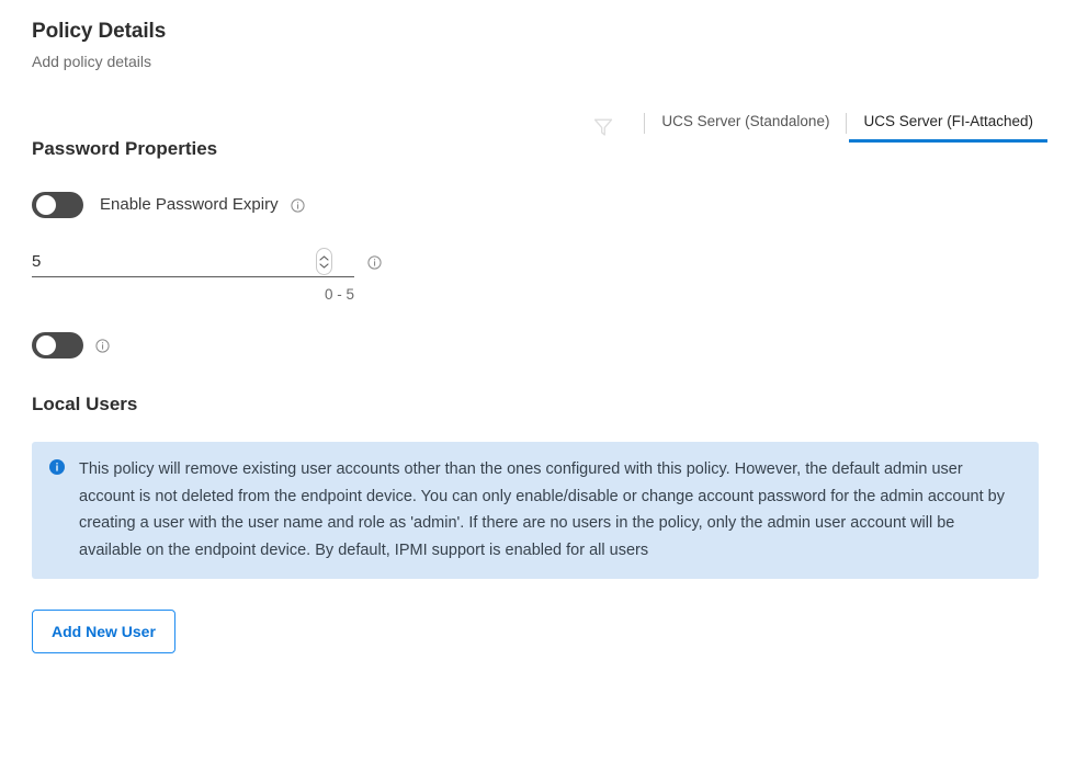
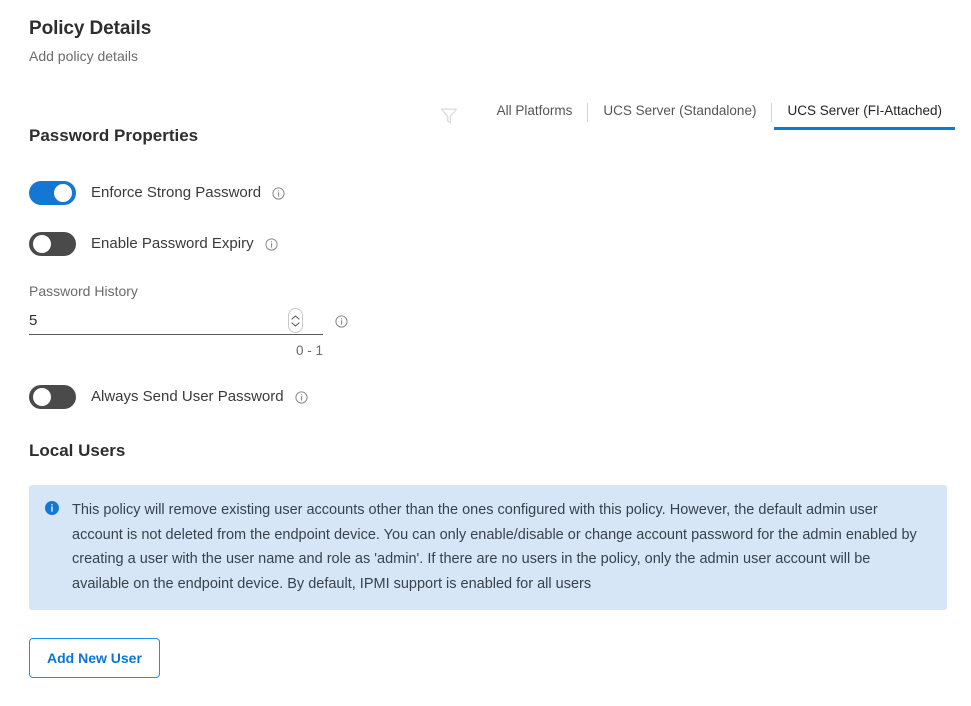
  Policy Details
  Add policy details
+ All Platforms
  UCS Server (Standalone)
  UCS Server (FI-Attached)
  Password Properties
+ Enforce Strong Password
  Enable Password Expiry
+ Password History
  5
- 0 - 5
+ 0 - 1
+ Always Send User Password
  Local Users
- This policy will remove existing user accounts other than the ones configured with this policy. However, the default admin user account is not deleted from the endpoint device. You can only enable/disable or change account password for the admin account by creating a user with the user name and role as 'admin'. If there are no users in the policy, only the admin user account will be available on the endpoint device. By default, IPMI support is enabled for all users
+ This policy will remove existing user accounts other than the ones configured with this policy. However, the default admin user account is not deleted from the endpoint device. You can only enable/disable or change account password for the admin enabled by creating a user with the user name and role as 'admin'. If there are no users in the policy, only the admin user account will be available on the endpoint device. By default, IPMI support is enabled for all users
  Add New User
